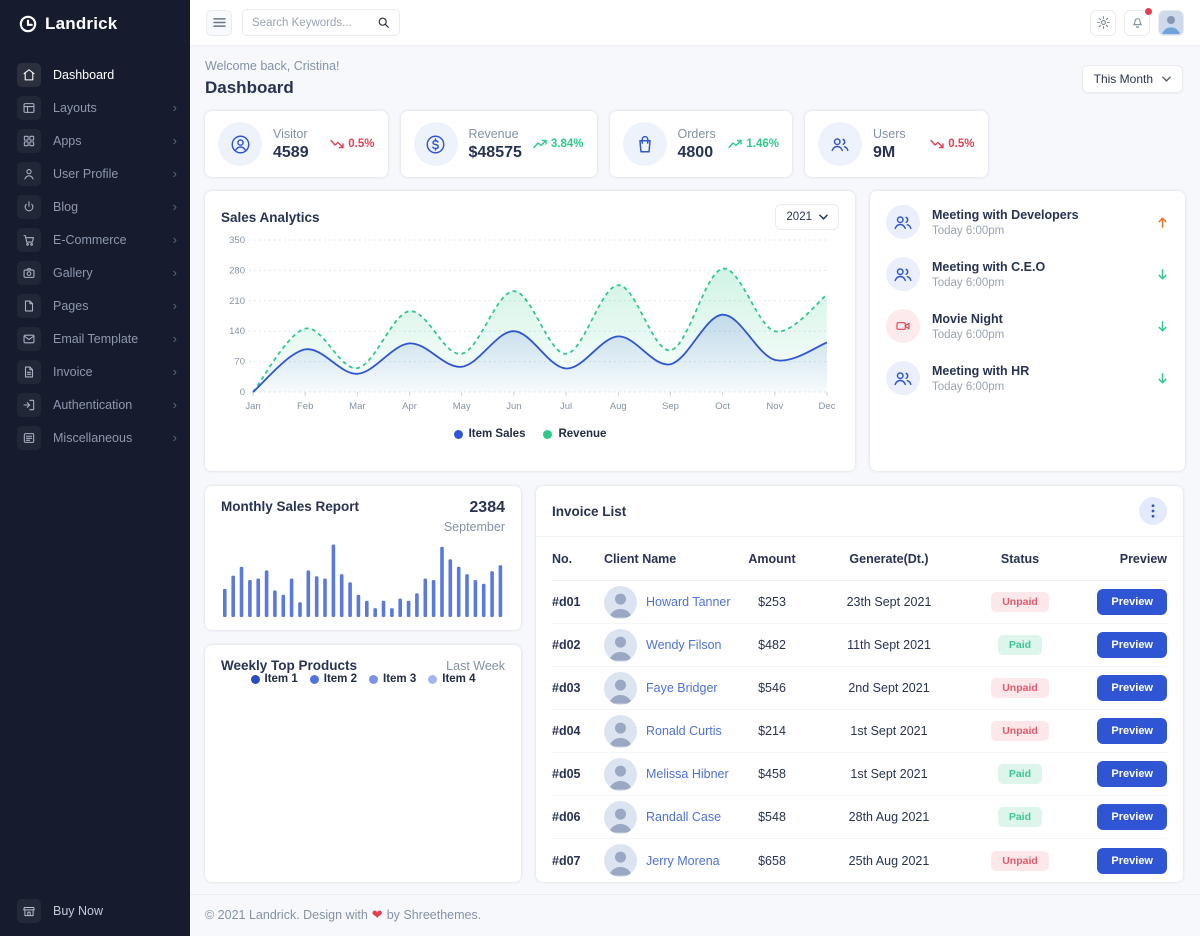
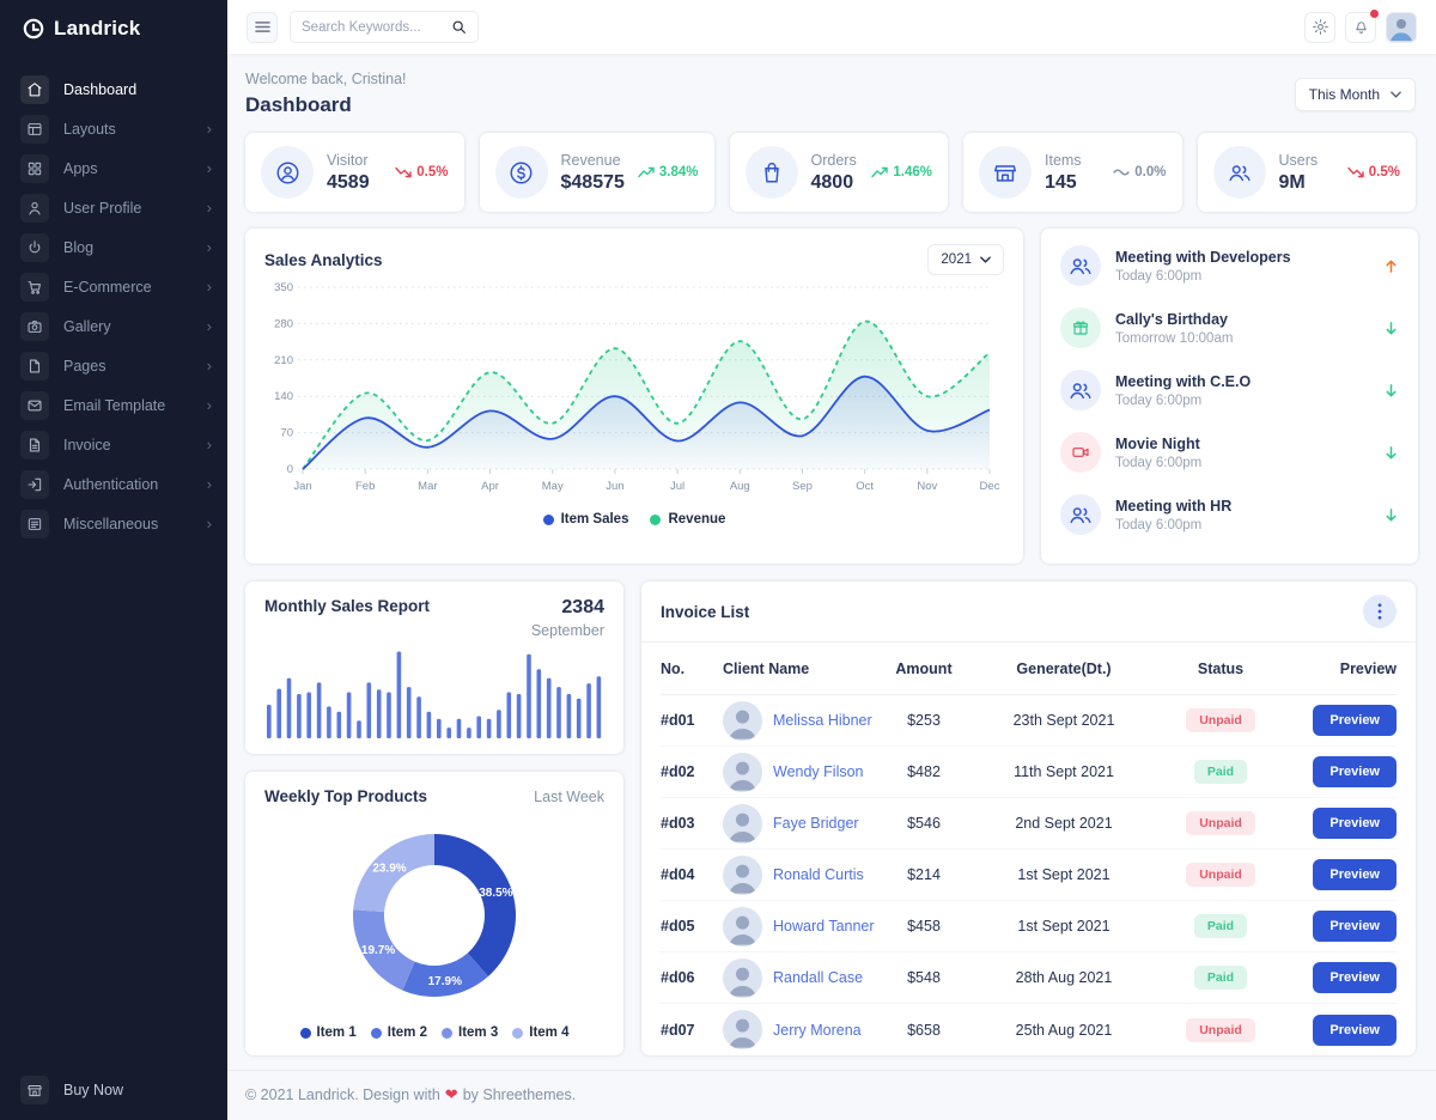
  Landrick
  Dashboard
  Layouts
  ›
  Apps
  ›
  User Profile
  ›
  Blog
  ›
  E-Commerce
  ›
  Gallery
  ›
  Pages
  ›
  Email Template
  ›
  Invoice
  ›
  Authentication
  ›
  Miscellaneous
  ›
  Buy Now
  Search Keywords...
  Welcome back, Cristina!
  Dashboard
  This Month
  Visitor
  4589
  0.5%
  Revenue
  $48575
  3.84%
  Orders
  4800
  1.46%
+ Items
+ 145
+ 0.0%
  Users
  9M
  0.5%
  Sales Analytics
  2021
  350
  280
  210
  140
  70
  0
  Jan
  Feb
  Mar
  Apr
  May
  Jun
  Jul
  Aug
  Sep
  Oct
  Nov
  Dec
  Item Sales
  Revenue
  Meeting with Developers
  Today 6:00pm
+ Cally's Birthday
+ Tomorrow 10:00am
  Meeting with C.E.O
  Today 6:00pm
  Movie Night
  Today 6:00pm
  Meeting with HR
  Today 6:00pm
  Monthly Sales Report
  2384
  September
  Weekly Top Products
  Last Week
+ 38.5%
+ 17.9%
+ 19.7%
+ 23.9%
  Item 1
  Item 2
  Item 3
  Item 4
  Invoice List
  No.
  Client Name
  Amount
  Generate(Dt.)
  Status
  Preview
  #d01
- Howard Tanner
+ Melissa Hibner
  $253
  23th Sept 2021
  Unpaid
  Preview
  #d02
  Wendy Filson
  $482
  11th Sept 2021
  Paid
  Preview
  #d03
  Faye Bridger
  $546
  2nd Sept 2021
  Unpaid
  Preview
  #d04
  Ronald Curtis
  $214
  1st Sept 2021
  Unpaid
  Preview
  #d05
- Melissa Hibner
+ Howard Tanner
  $458
  1st Sept 2021
  Paid
  Preview
  #d06
  Randall Case
  $548
  28th Aug 2021
  Paid
  Preview
  #d07
  Jerry Morena
  $658
  25th Aug 2021
  Unpaid
  Preview
  © 2021 Landrick. Design with
  ❤
  by Shreethemes.
